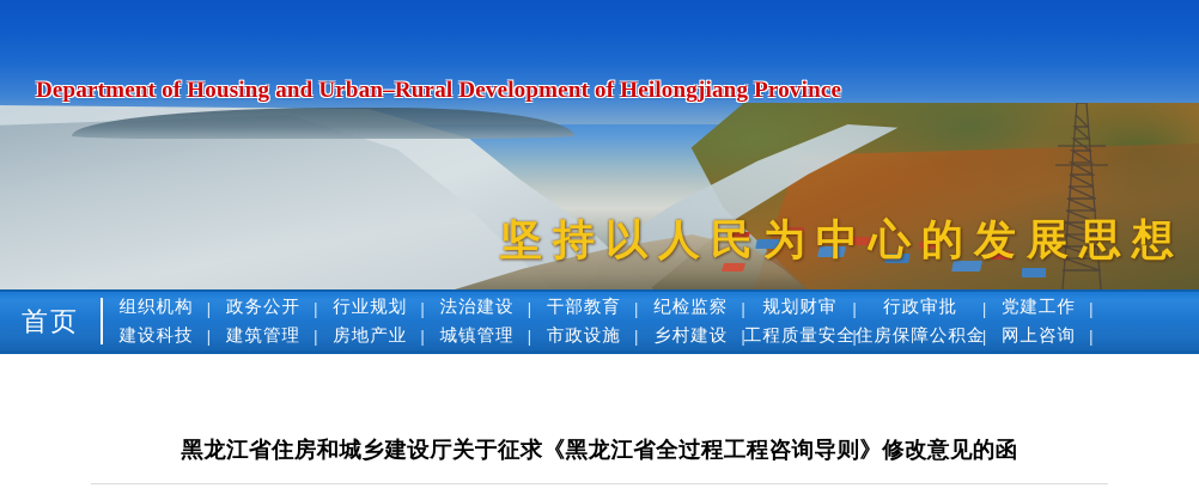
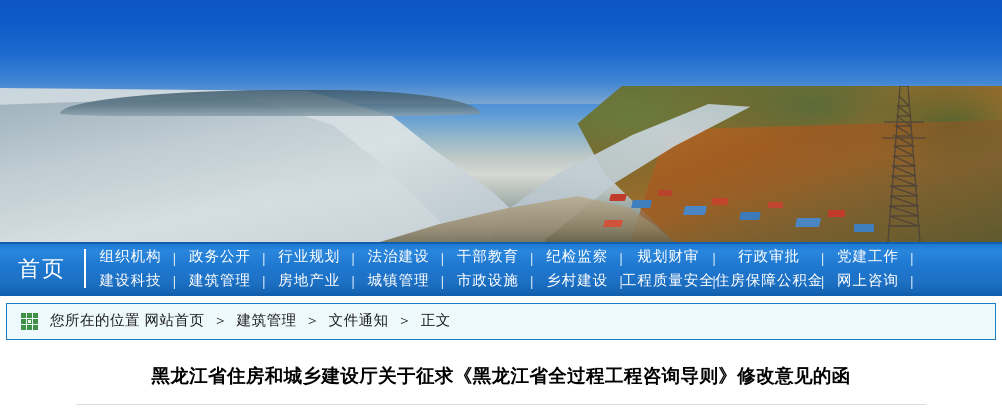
- Department of Housing and Urban–Rural Development of Heilongjiang Province
- 坚持以人民为中心的发展思想
  首页
  组织机构
  |
  政务公开
  |
  行业规划
  |
  法治建设
  |
  干部教育
  |
  纪检监察
  |
  规划财审
  |
  行政审批
  |
  党建工作
  |
  建设科技
  |
  建筑管理
  |
  房地产业
  |
  城镇管理
  |
  市政设施
  |
  乡村建设
  |
  工程质量安全
  |
  住房保障公积金
  |
  网上咨询
  |
+ 您所在的位置 网站首页 ＞ 建筑管理 ＞ 文件通知 ＞ 正文
  黑龙江省住房和城乡建设厅关于征求《黑龙江省全过程工程咨询导则》修改意见的函
